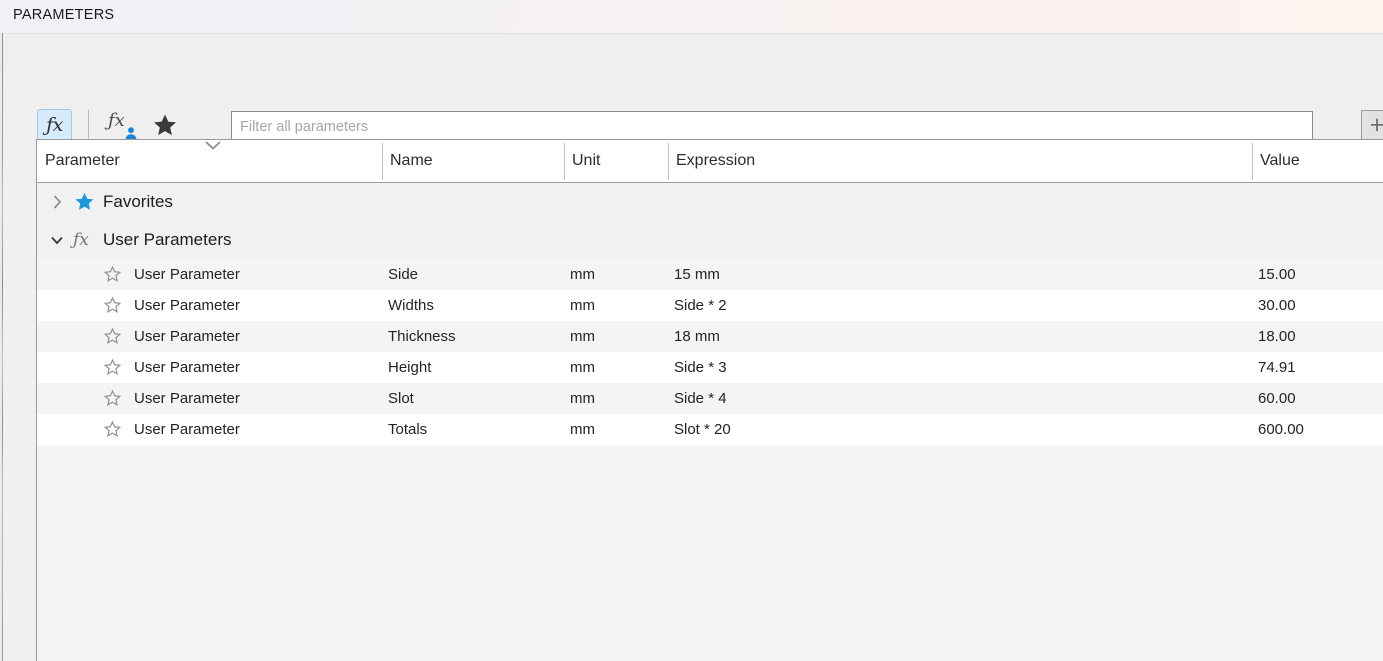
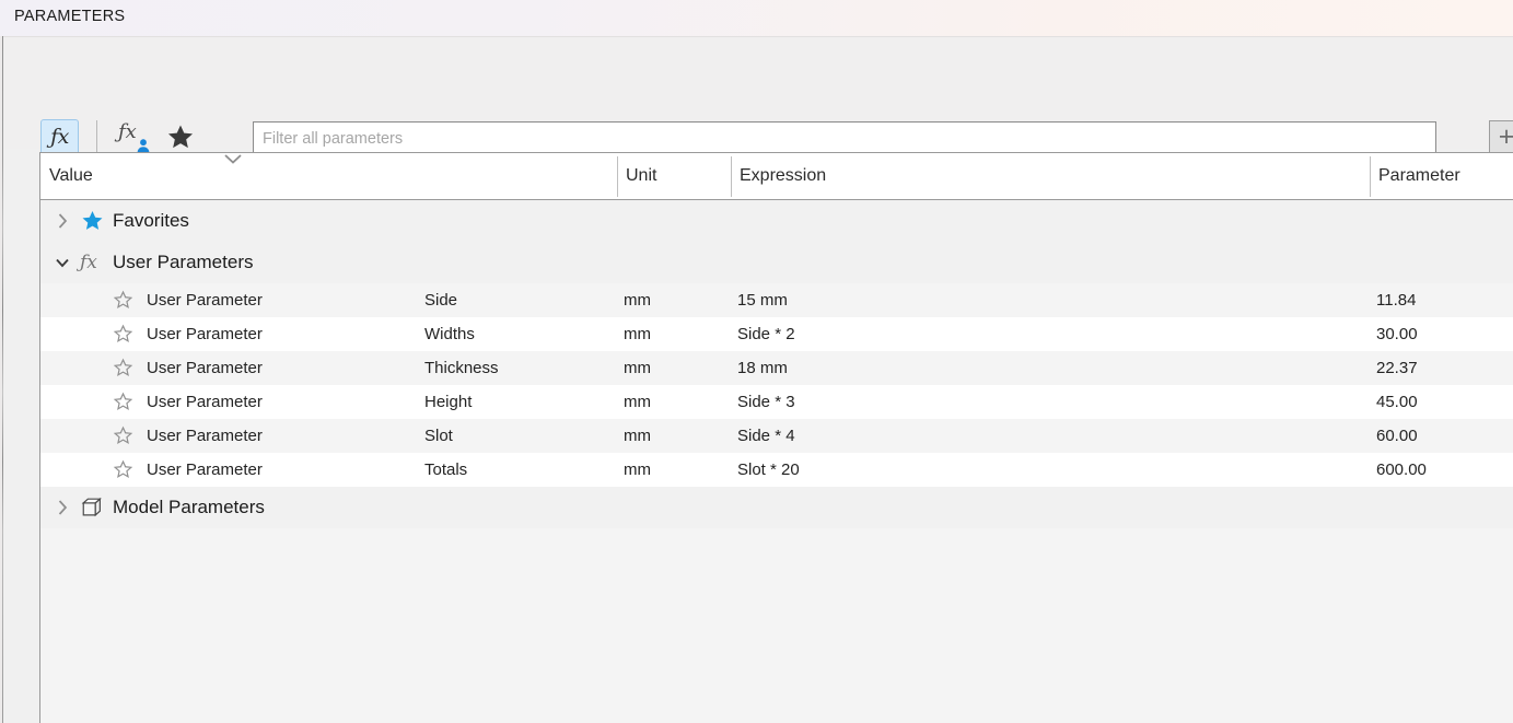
  PARAMETERS
  ƒx
  ƒx
  Filter all parameters
  +
- Parameter
+ Value
- Name
  Unit
  Expression
- Value
+ Parameter
  Favorites
  ƒx
  User Parameters
  User Parameter
  Side
  mm
  15 mm
- 15.00
+ 11.84
  User Parameter
  Widths
  mm
  Side * 2
  30.00
  User Parameter
  Thickness
  mm
  18 mm
- 18.00
+ 22.37
  User Parameter
  Height
  mm
  Side * 3
- 74.91
+ 45.00
  User Parameter
  Slot
  mm
  Side * 4
  60.00
  User Parameter
  Totals
  mm
  Slot * 20
  600.00
+ Model Parameters
